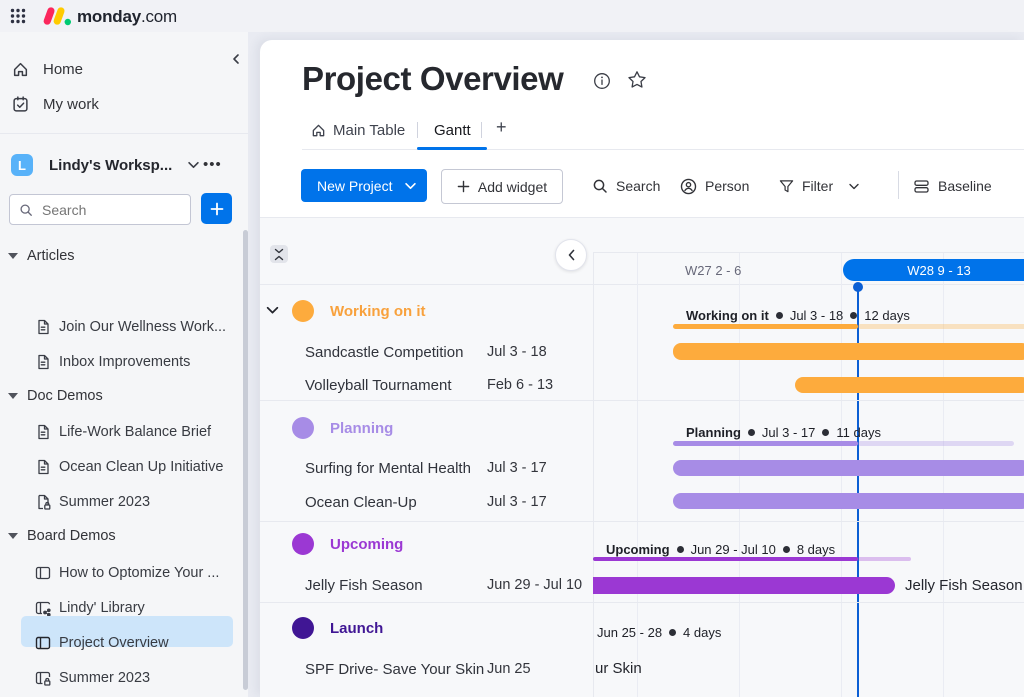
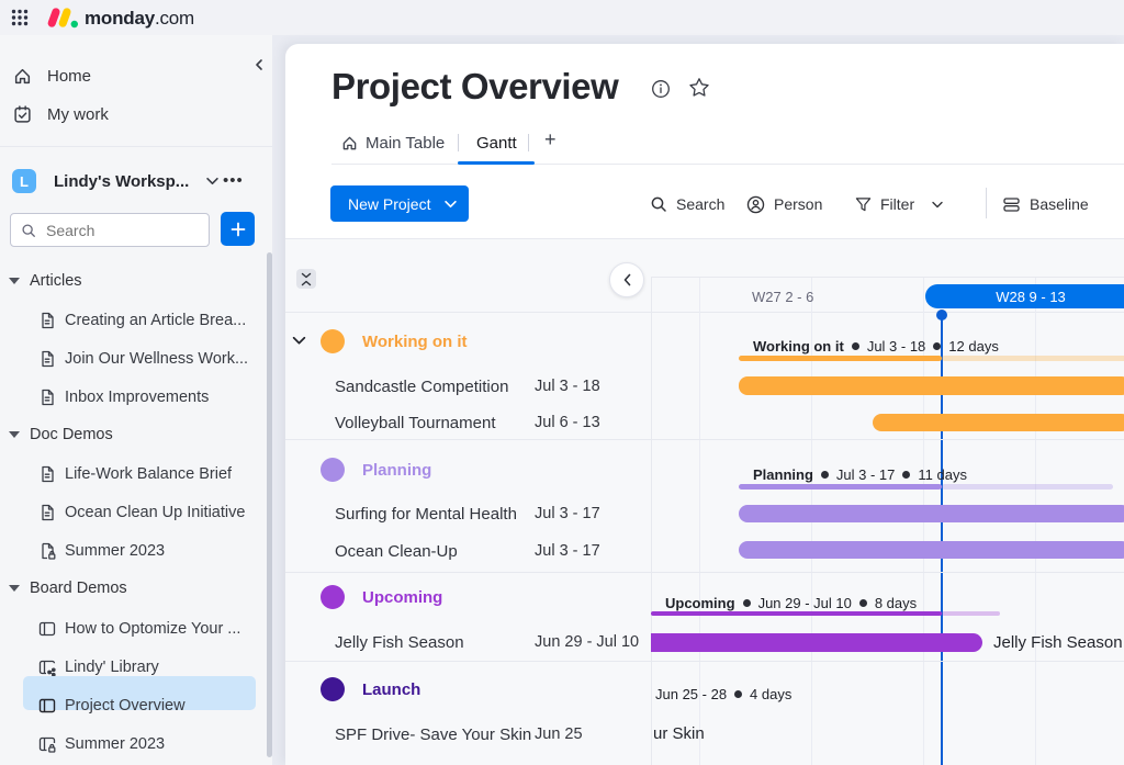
  monday.com
  Home
  My work
  L
  Lindy's Worksp...
  •••
  Search
  Articles
+ Creating an Article Brea...
  Join Our Wellness Work...
  Inbox Improvements
  Doc Demos
  Life-Work Balance Brief
  Ocean Clean Up Initiative
  Summer 2023
  Board Demos
  How to Optomize Your ...
  Lindy' Library
  Project Overview
  Summer 2023
  Project Overview
  Main Table
  Gantt
  +
  New Project
- Add widget
  Search
  Person
  Filter
  Baseline
  W27 2 - 6
  W28 9 - 13
  Working on it
  Sandcastle Competition
  Jul 3 - 18
  Volleyball Tournament
- Feb 6 - 13
+ Jul 6 - 13
  Planning
  Surfing for Mental Health
  Jul 3 - 17
  Ocean Clean-Up
  Jul 3 - 17
  Upcoming
  Jelly Fish Season
  Jun 29 - Jul 10
  Launch
  SPF Drive- Save Your Skin
  Jun 25
  Working on it
  Jul 3 - 18
  12 days
  Planning
  Jul 3 - 17
  11 days
  Upcoming
  Jun 29 - Jul 10
  8 days
  Jelly Fish Season
  Jun 25 - 28
  4 days
  ur Skin
